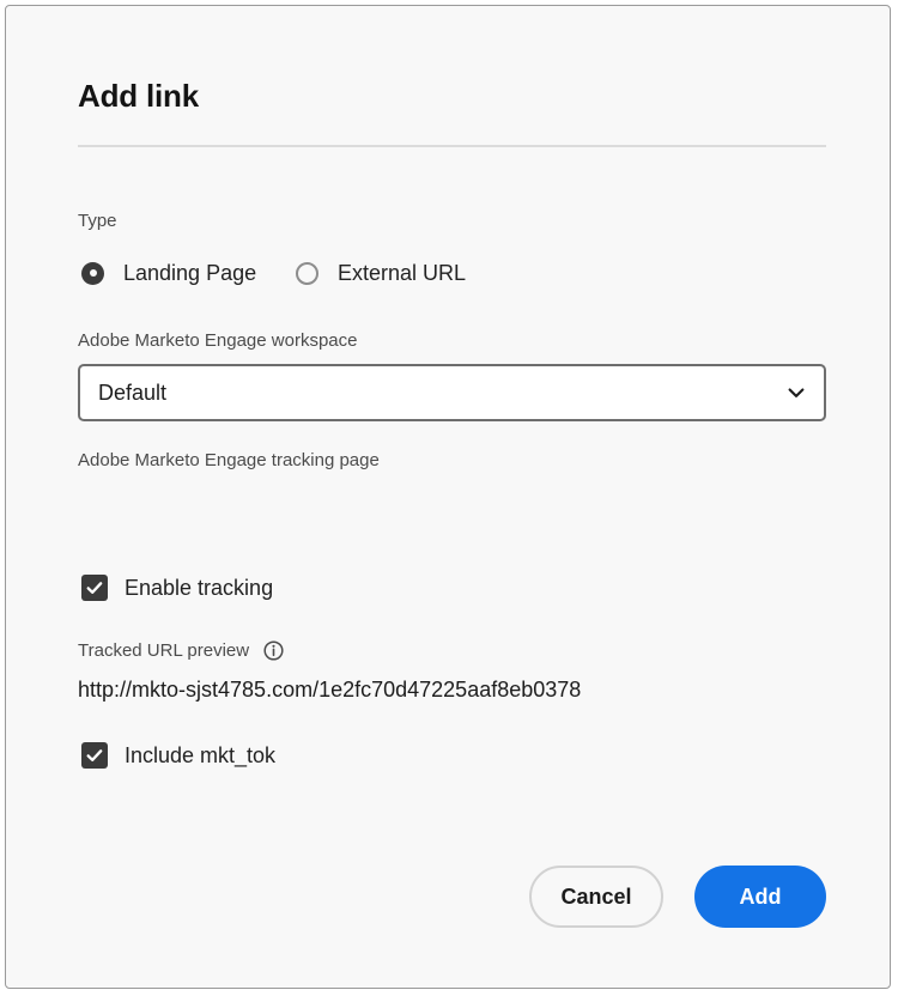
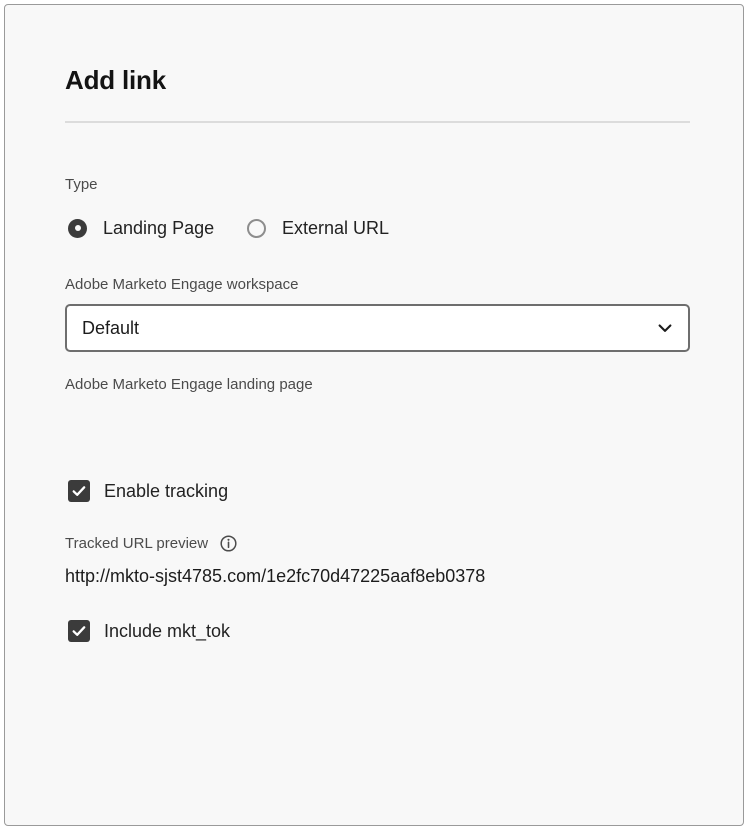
  Add link
  Type
  Landing Page
  External URL
  Adobe Marketo Engage workspace
  Default
- Adobe Marketo Engage tracking page
+ Adobe Marketo Engage landing page
  Enable tracking
  Tracked URL preview
  http://mkto-sjst4785.com/1e2fc70d47225aaf8eb0378
  Include mkt_tok
- Cancel
- Add
